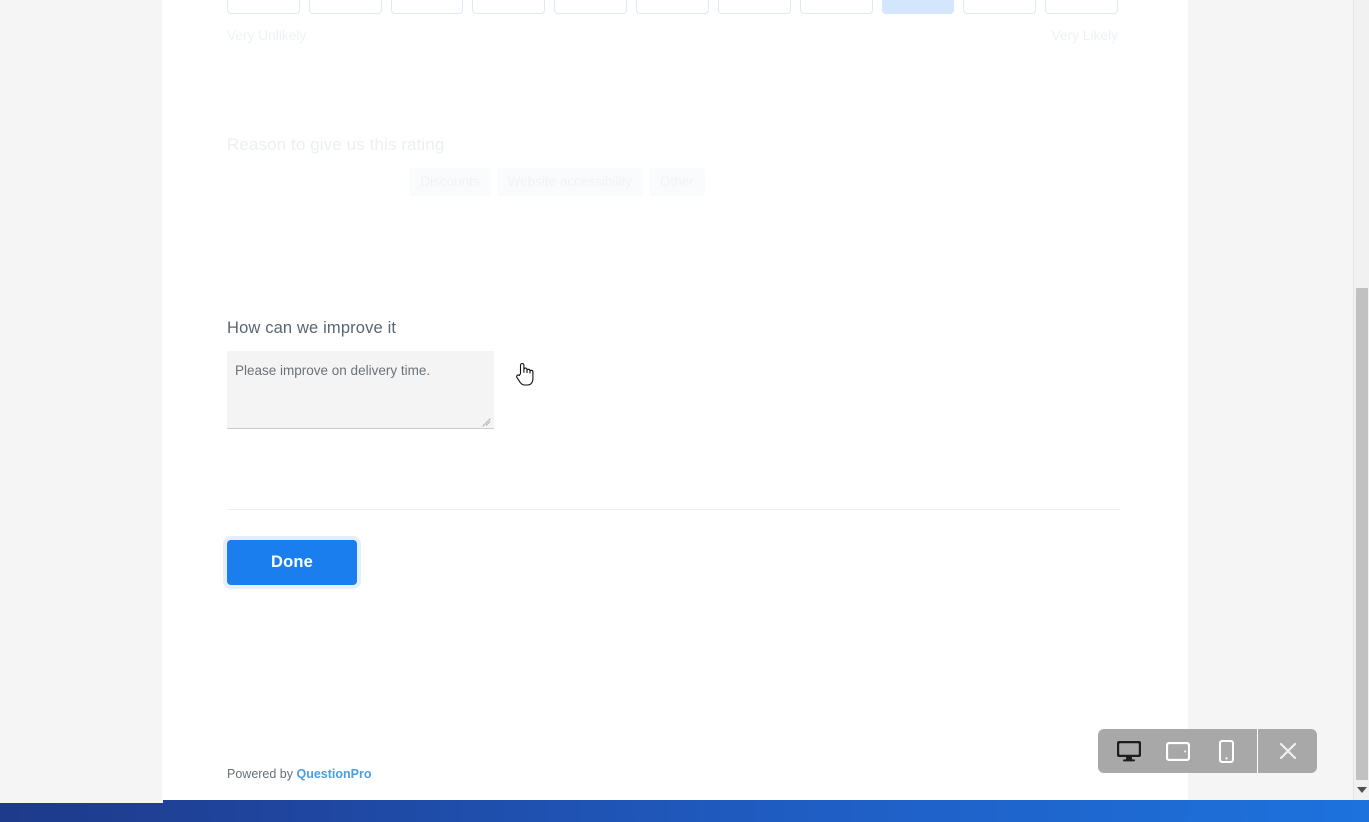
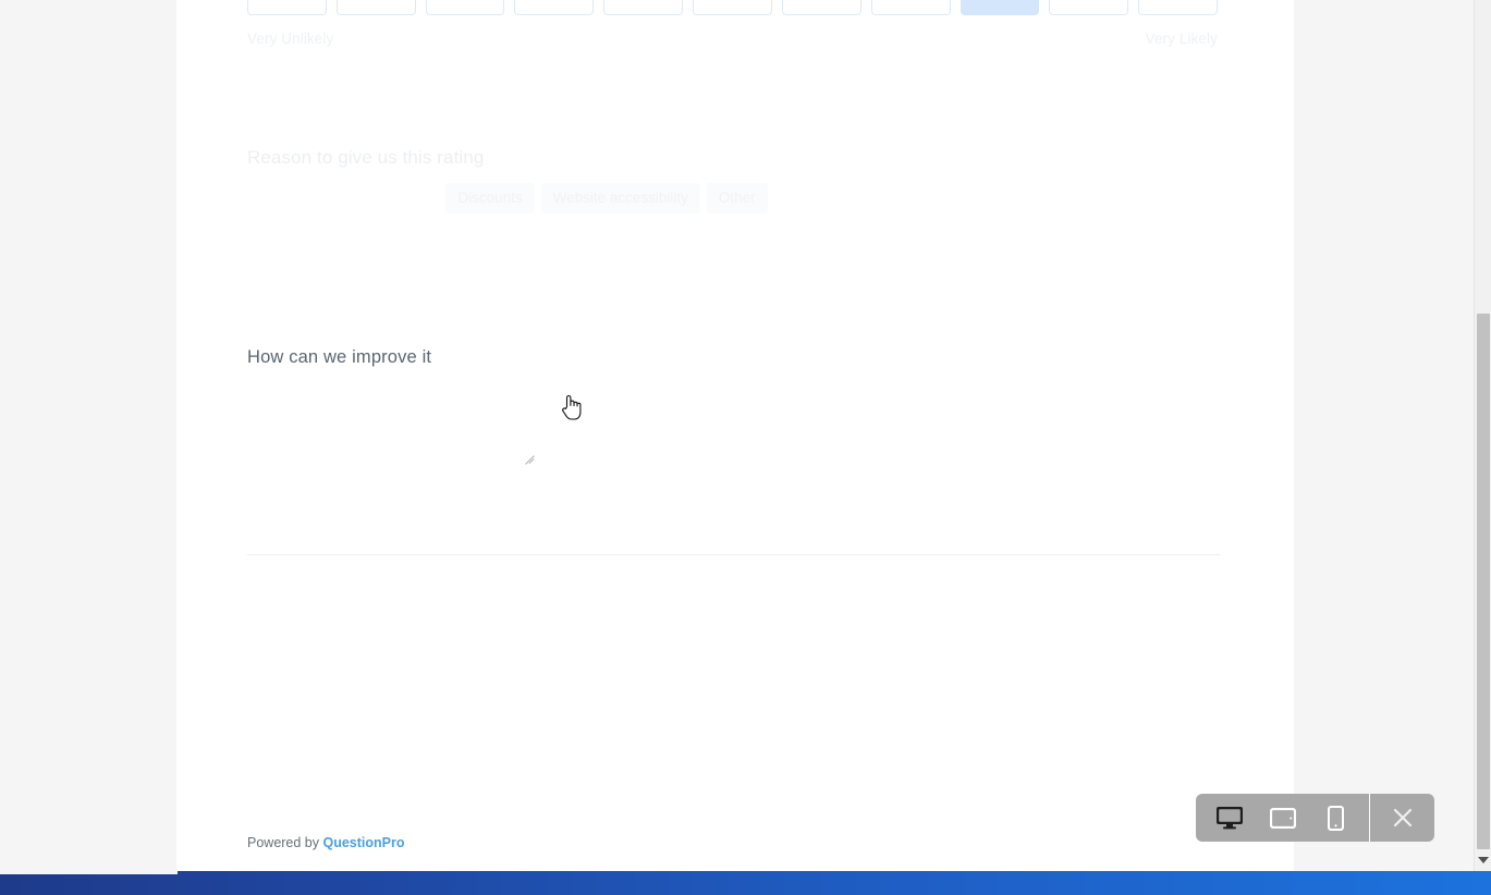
  How can we improve it
- Please improve on delivery time.
- Done
  Powered by QuestionPro
